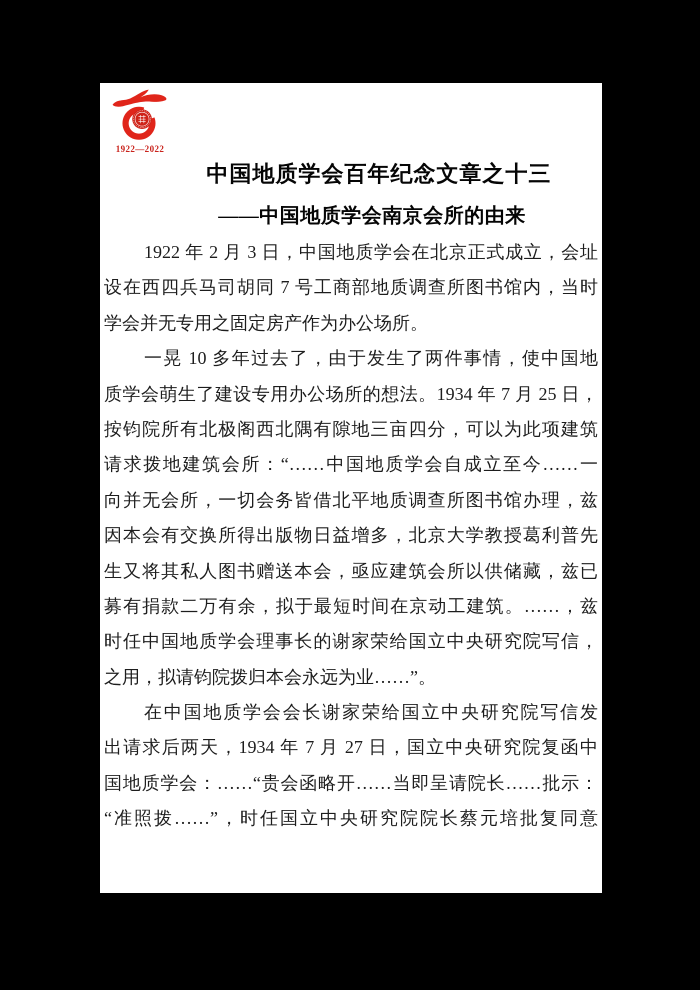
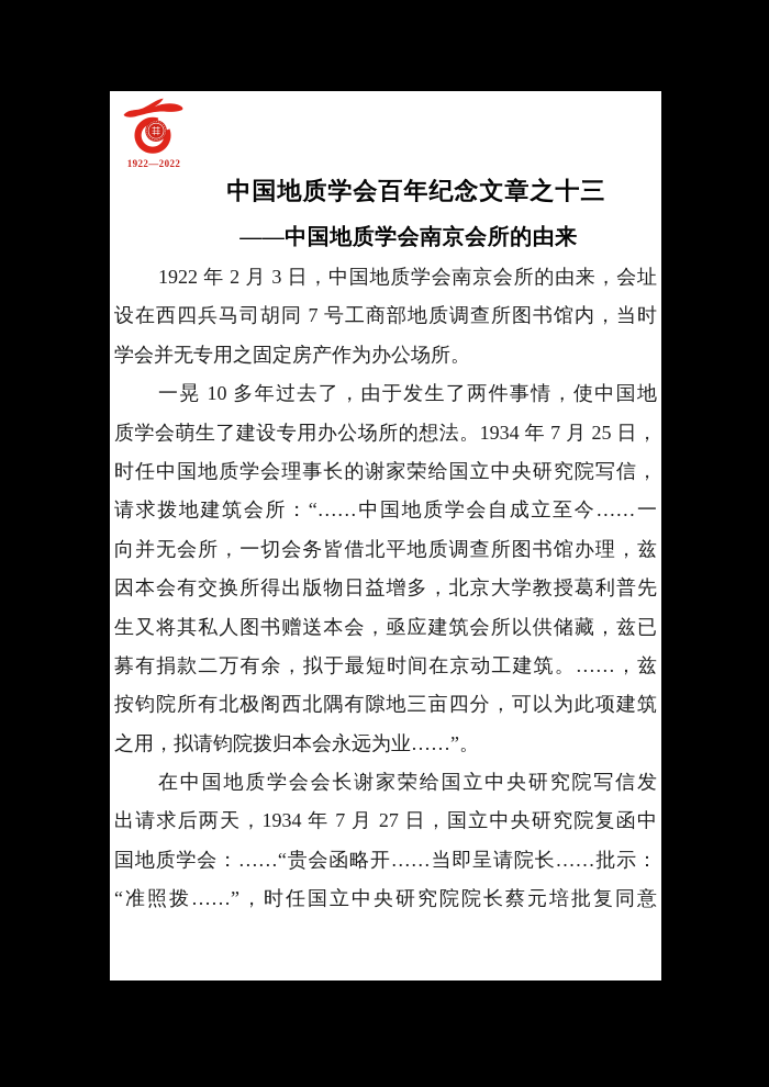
  1922—2022
  中国地质学会百年纪念文章之十三
  ——中国地质学会南京会所的由来
- 1922 年 2 月 3 日，中国地质学会在北京正式成立，会址
+ 1922 年 2 月 3 日，中国地质学会南京会所的由来，会址
  设在西四兵马司胡同 7 号工商部地质调查所图书馆内，当时
  学会并无专用之固定房产作为办公场所。
  一晃 10 多年过去了，由于发生了两件事情，使中国地
  质学会萌生了建设专用办公场所的想法。1934 年 7 月 25 日，
- 按钧院所有北极阁西北隅有隙地三亩四分，可以为此项建筑
+ 时任中国地质学会理事长的谢家荣给国立中央研究院写信，
  请求拨地建筑会所：“……中国地质学会自成立至今……一
  向并无会所，一切会务皆借北平地质调查所图书馆办理，兹
  因本会有交换所得出版物日益增多，北京大学教授葛利普先
  生又将其私人图书赠送本会，亟应建筑会所以供储藏，兹已
  募有捐款二万有余，拟于最短时间在京动工建筑。……，兹
- 时任中国地质学会理事长的谢家荣给国立中央研究院写信，
+ 按钧院所有北极阁西北隅有隙地三亩四分，可以为此项建筑
  之用，拟请钧院拨归本会永远为业……”。
  在中国地质学会会长谢家荣给国立中央研究院写信发
  出请求后两天，1934 年 7 月 27 日，国立中央研究院复函中
  国地质学会：……“贵会函略开……当即呈请院长……批示：
  “准照拨……”，时任国立中央研究院院长蔡元培批复同意
